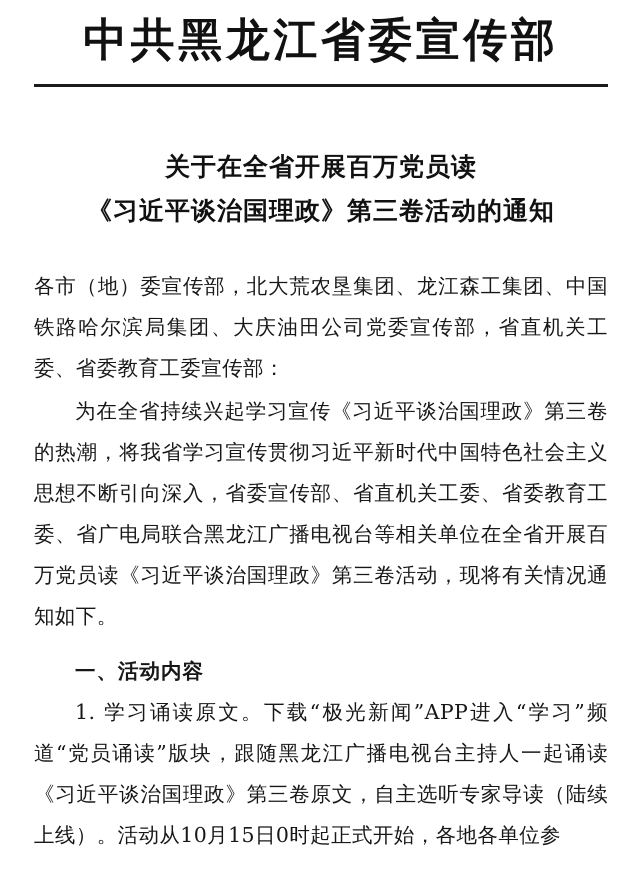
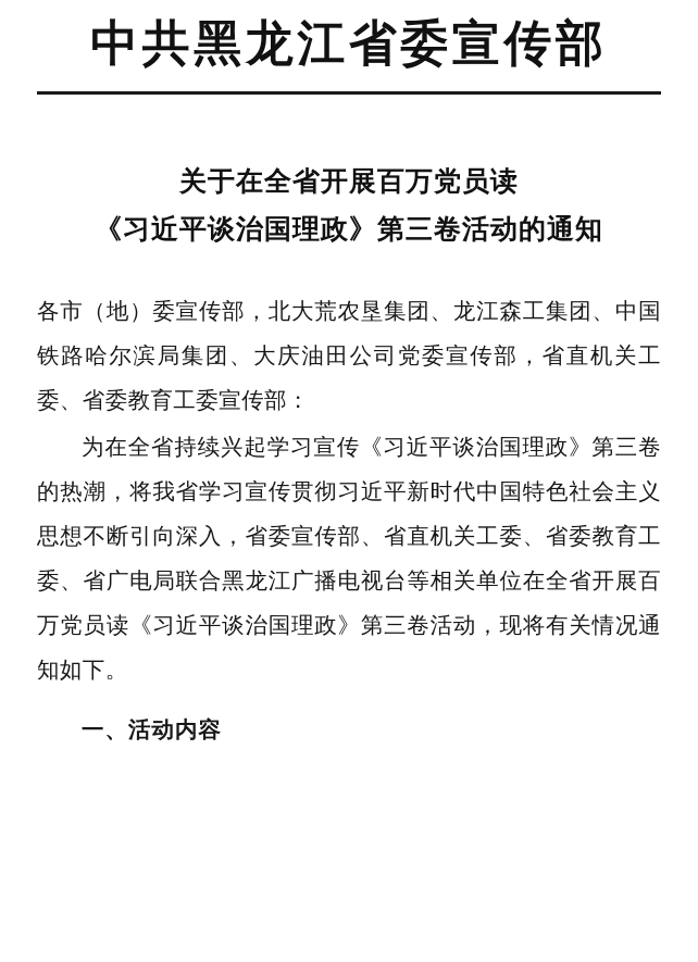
  中共黑龙江省委宣传部
  关于在全省开展百万党员读
  《习近平谈治国理政》第三卷活动的通知
  各市（地）委宣传部，北大荒农垦集团、龙江森工集团、中国铁路哈尔滨局集团、大庆油田公司党委宣传部，省直机关工委、省委教育工委宣传部：
  为在全省持续兴起学习宣传《习近平谈治国理政》第三卷的热潮，将我省学习宣传贯彻习近平新时代中国特色社会主义思想不断引向深入，省委宣传部、省直机关工委、省委教育工委、省广电局联合黑龙江广播电视台等相关单位在全省开展百万党员读《习近平谈治国理政》第三卷活动，现将有关情况通知如下。
  一、活动内容
- 1. 学习诵读原文。下载“极光新闻”APP进入“学习”频道“党员诵读”版块，跟随黑龙江广播电视台主持人一起诵读《习近平谈治国理政》第三卷原文，自主选听专家导读（陆续上线）。活动从10月15日0时起正式开始，各地各单位参
